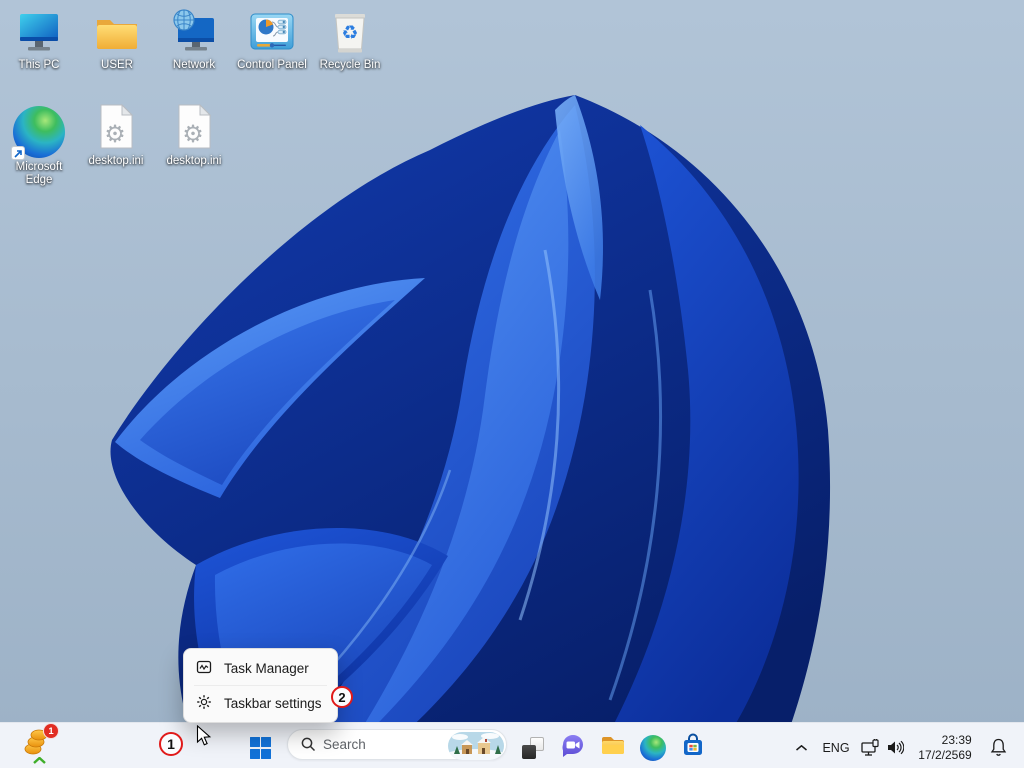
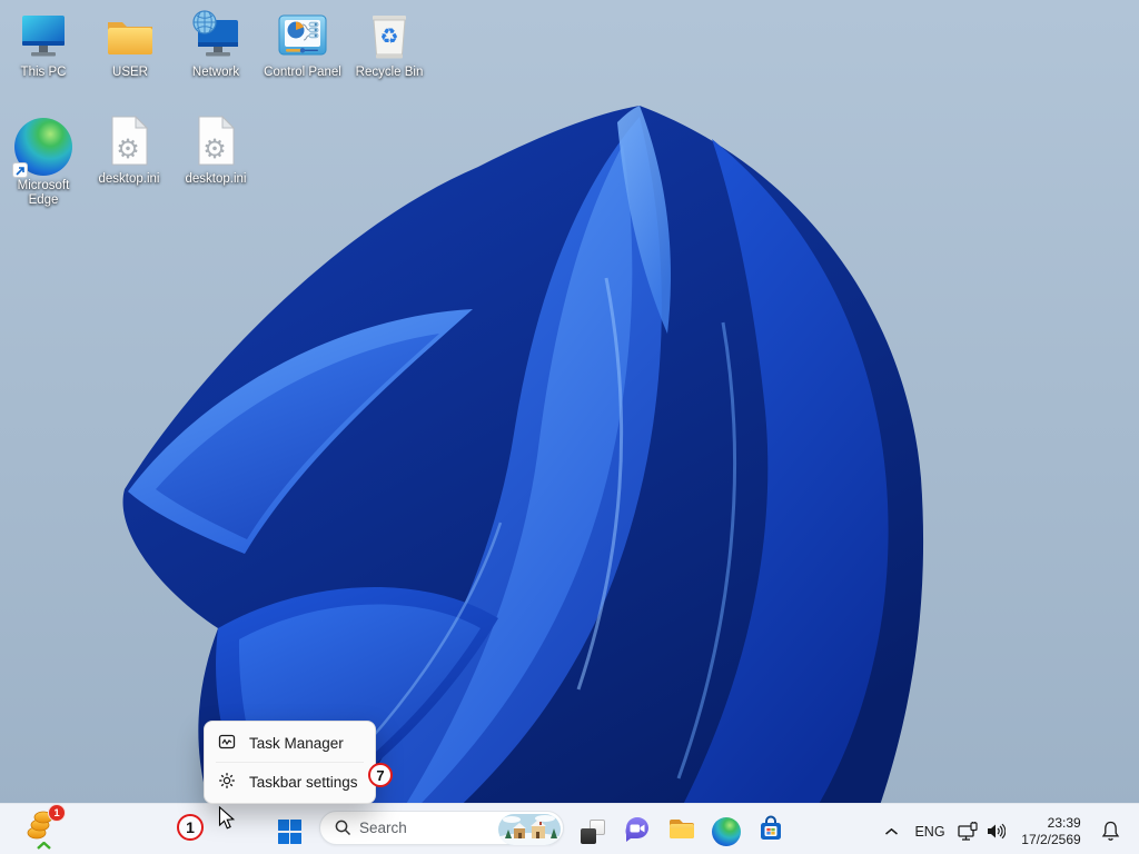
  This PC
  USER
  Network
  Control Panel
  ♻
  Recycle Bin
  Microsoft Edge
  ⚙
  desktop.ini
  ⚙
  desktop.ini
  Task Manager
  Taskbar settings
  ENG
  23:39
  17/2/2569
  1
  Search
  1
- 2
+ 7
